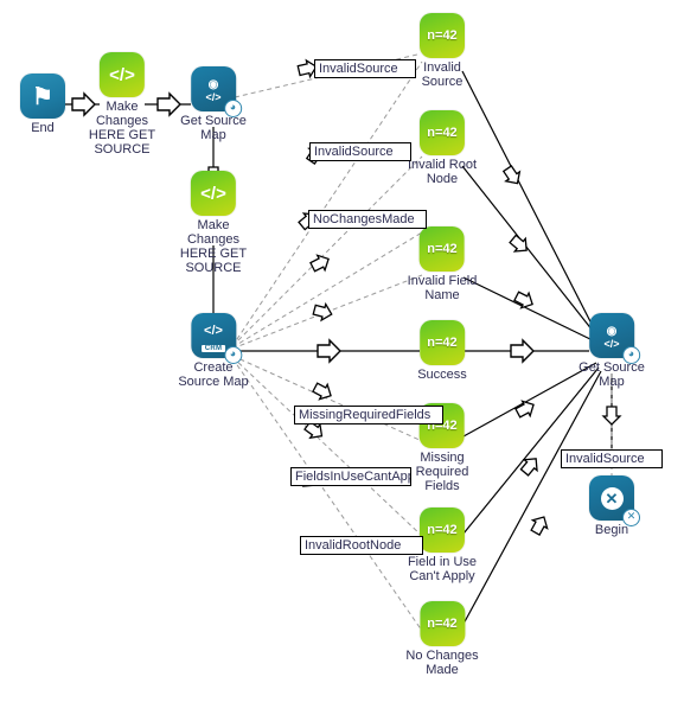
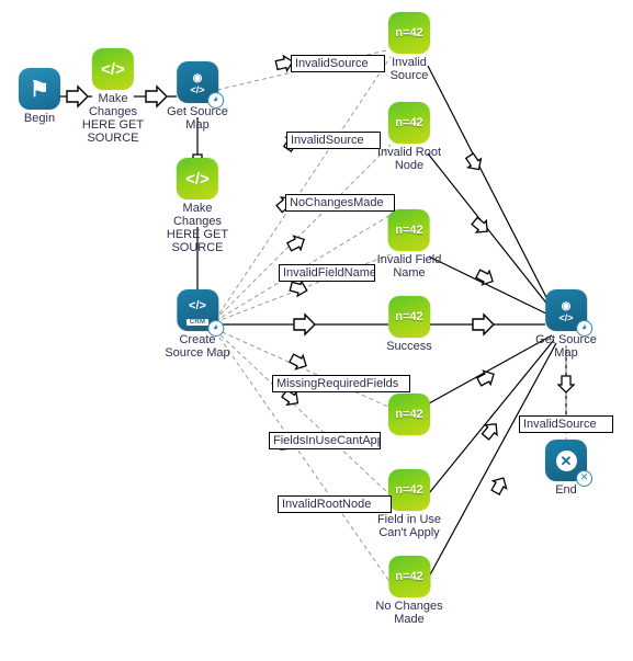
  ⚑
- End
+ Begin
  </>
  Make
  Changes
  HERE GET
  SOURCE
  ◉
  </>
  ◕
  Get Source
  Map
  </>
  Make
  Changes
  HERE GET
  SOURCE
  </>
  ◕
  Create
  Source Map
  n=42
  Invalid
  Source
  n=42
  Invalid Root
  Node
  n=42
  Invalid Field
  Name
  n=42
  Success
  n=42
- Missing
- Required
- Fields
  n=42
  Field in Use
  Can't Apply
  n=42
  No Changes
  Made
  ◉
  </>
  ◕
  Get Source
  Map
  ✕
  ✕
- Begin
+ End
  InvalidSource
  InvalidSource
  NoChangesMade
+ InvalidFieldName
  MissingRequiredFields
  FieldsInUseCantApp
  InvalidRootNode
  InvalidSource
